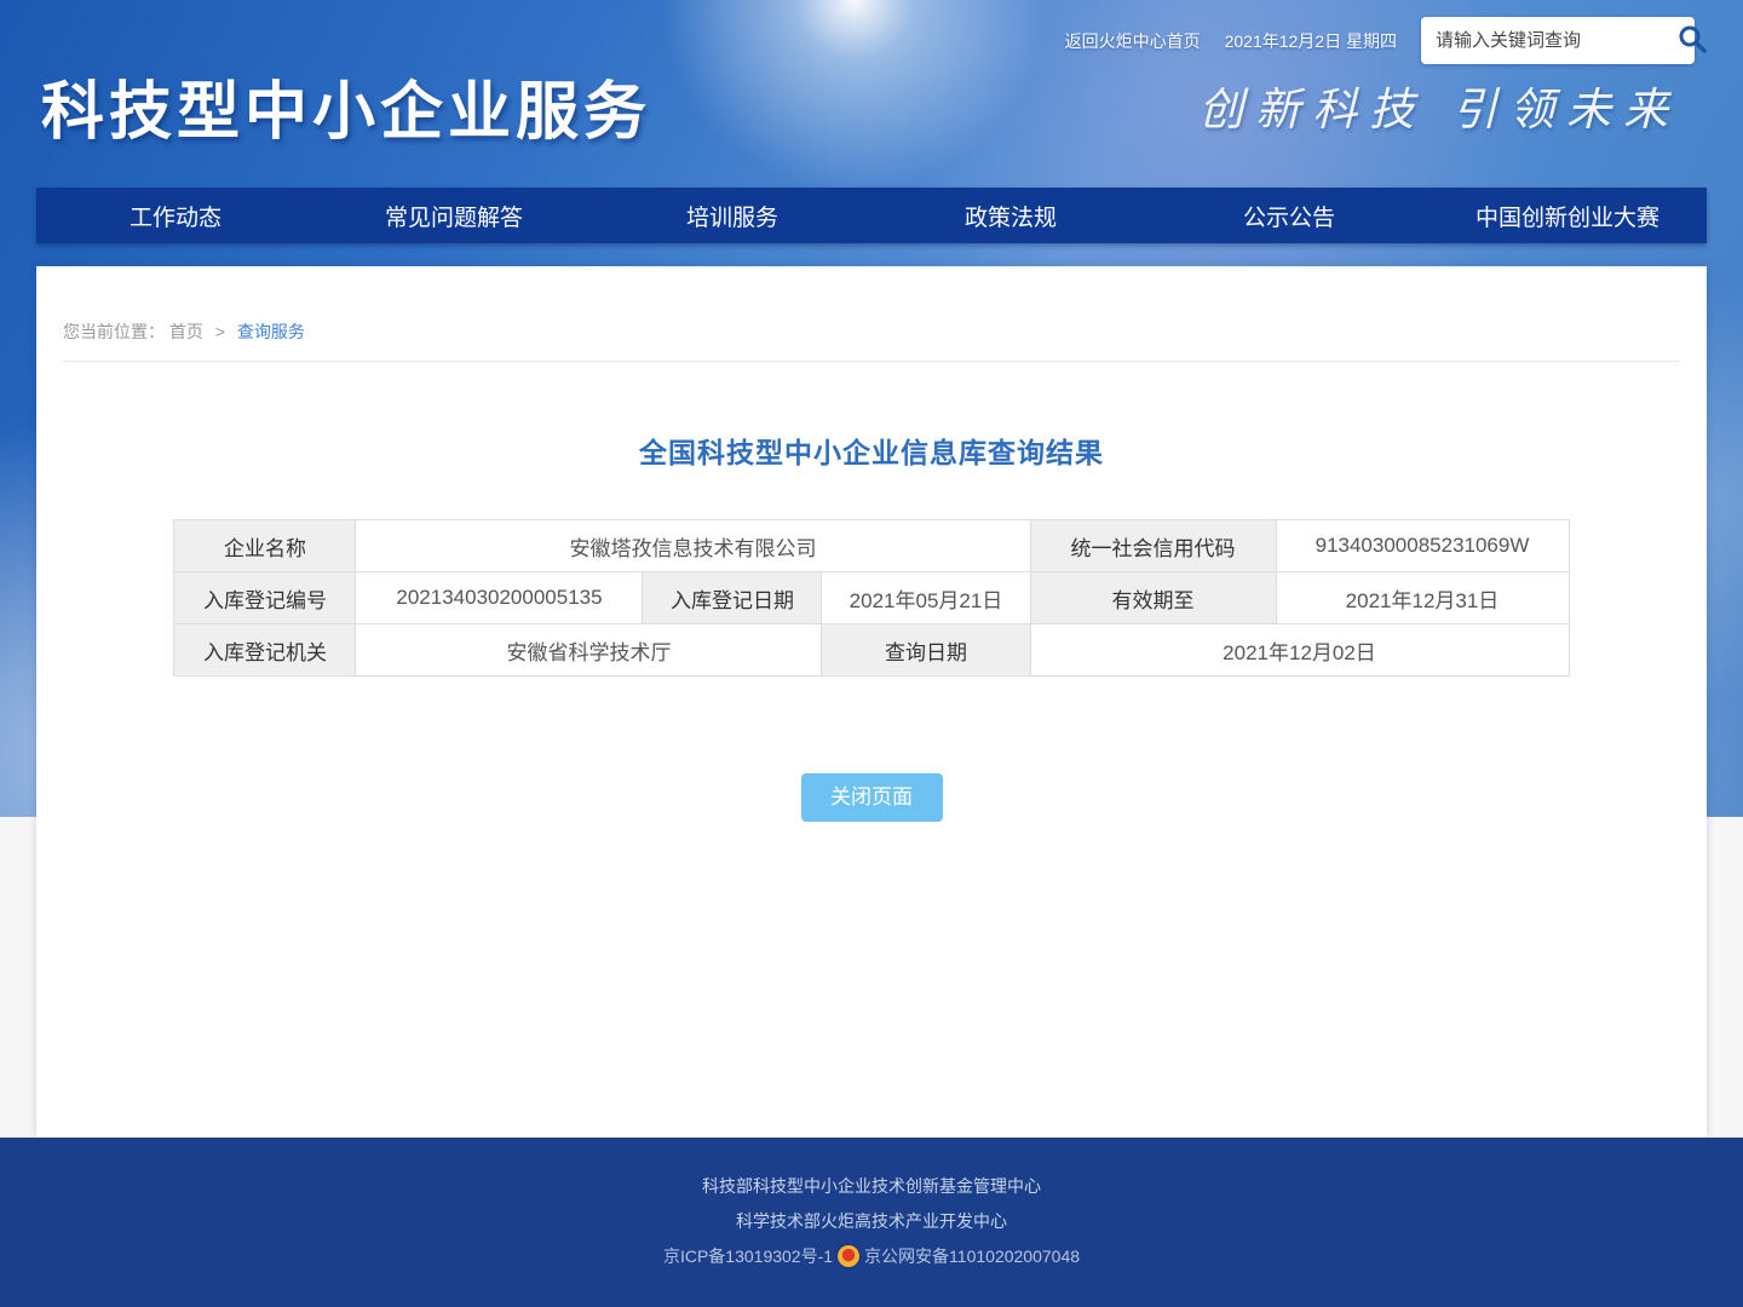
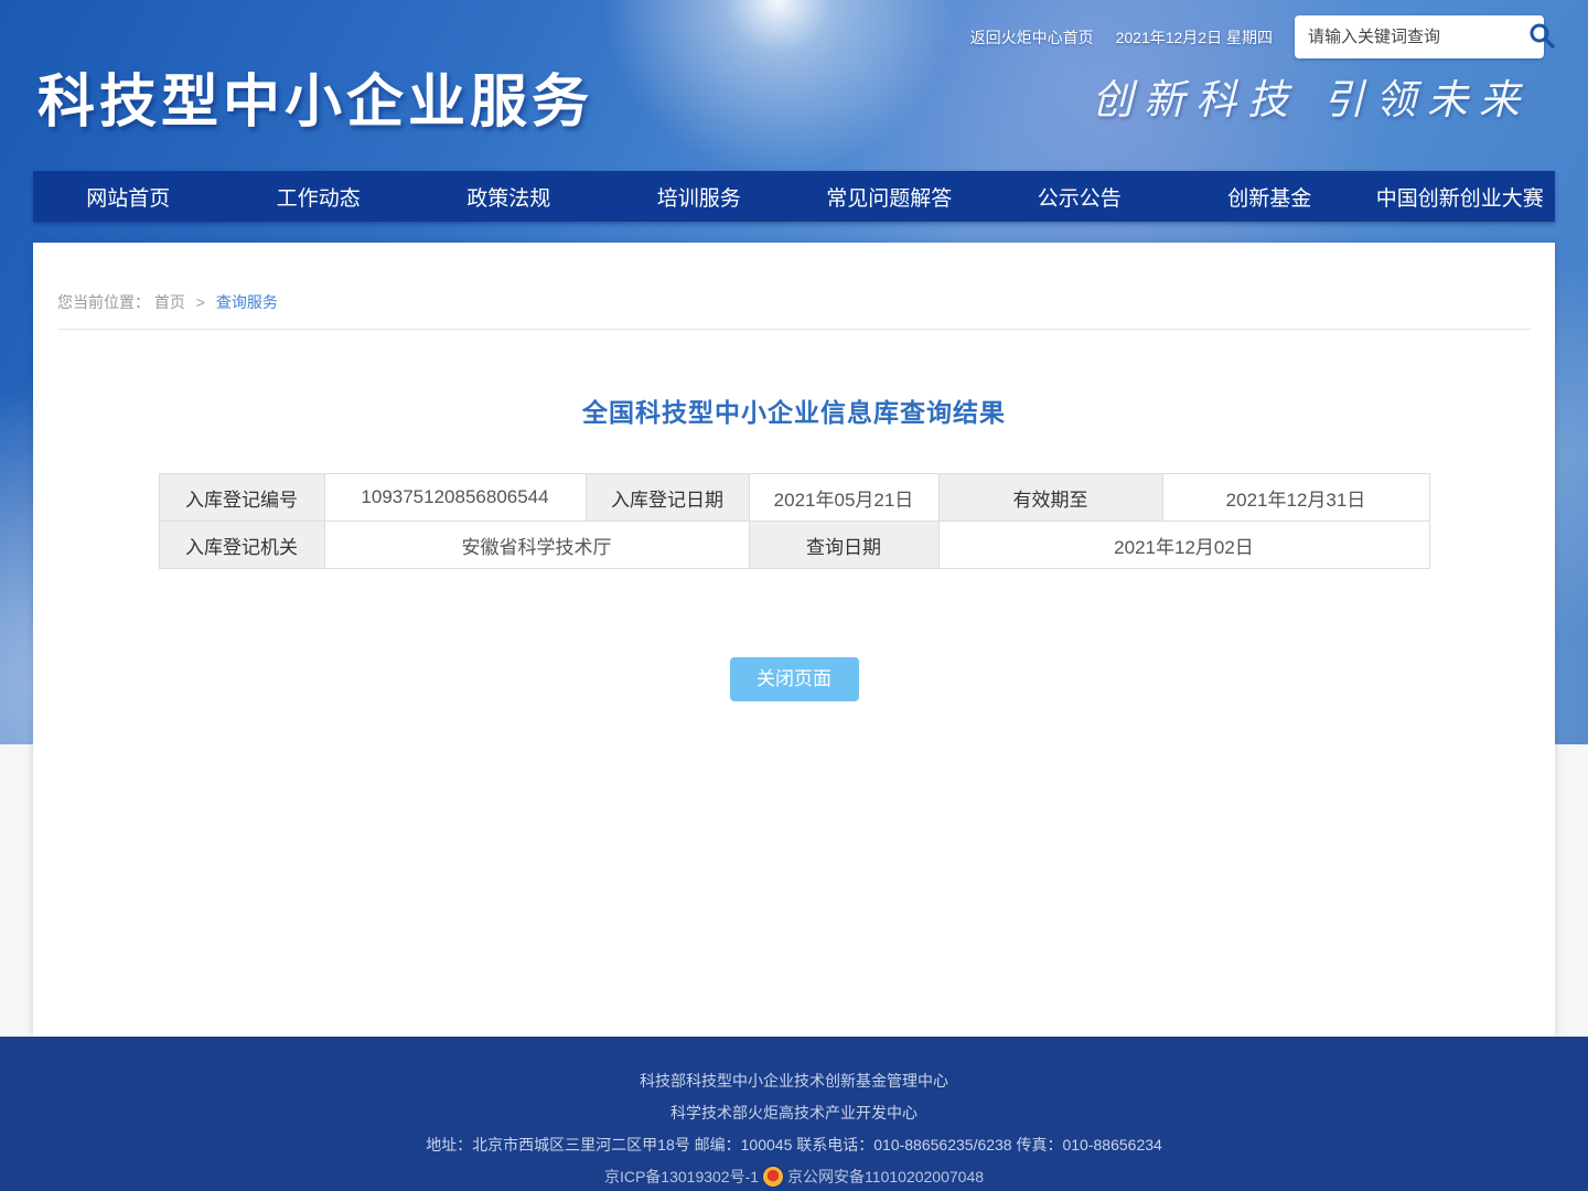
  返回火炬中心首页
  2021年12月2日 星期四
  请输入关键词查询
  科技型中小企业服务
  创新科技 引领未来
+ 网站首页
  工作动态
- 常见问题解答
+ 政策法规
  培训服务
- 政策法规
+ 常见问题解答
  公示公告
+ 创新基金
  中国创新创业大赛
  您当前位置： 首页 > 查询服务
  全国科技型中小企业信息库查询结果
- 企业名称	安徽塔孜信息技术有限公司	统一社会信用代码	91340300085231069W
- 入库登记编号	202134030200005135	入库登记日期	2021年05月21日	有效期至	2021年12月31日
+ 入库登记编号	109375120856806544	入库登记日期	2021年05月21日	有效期至	2021年12月31日
  入库登记机关	安徽省科学技术厅	查询日期	2021年12月02日
  关闭页面
  科技部科技型中小企业技术创新基金管理中心
  科学技术部火炬高技术产业开发中心
+ 地址：北京市西城区三里河二区甲18号 邮编：100045 联系电话：010-88656235/6238 传真：010-88656234
  京ICP备13019302号-1
  京公网安备11010202007048
